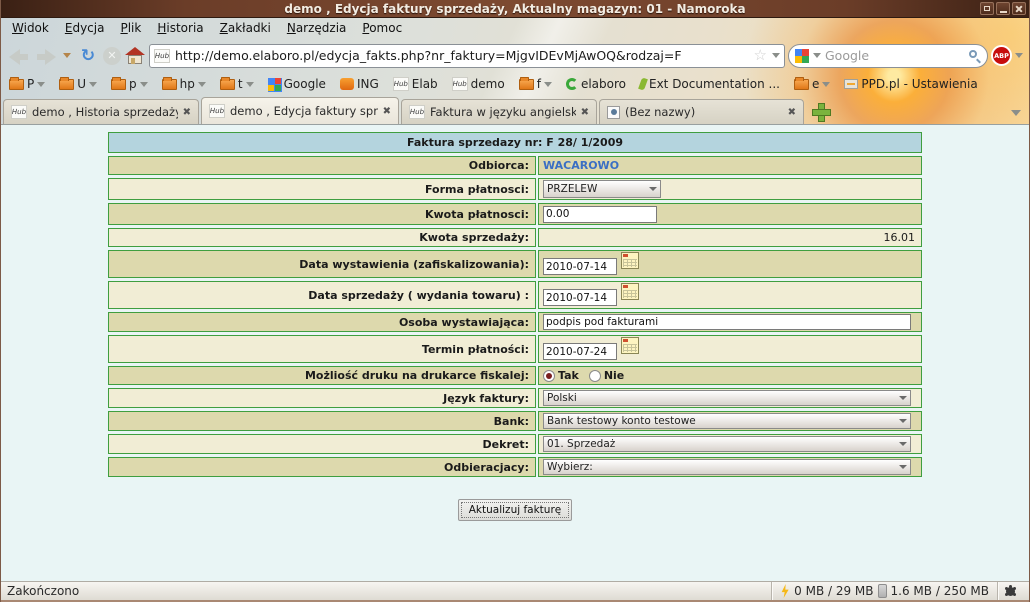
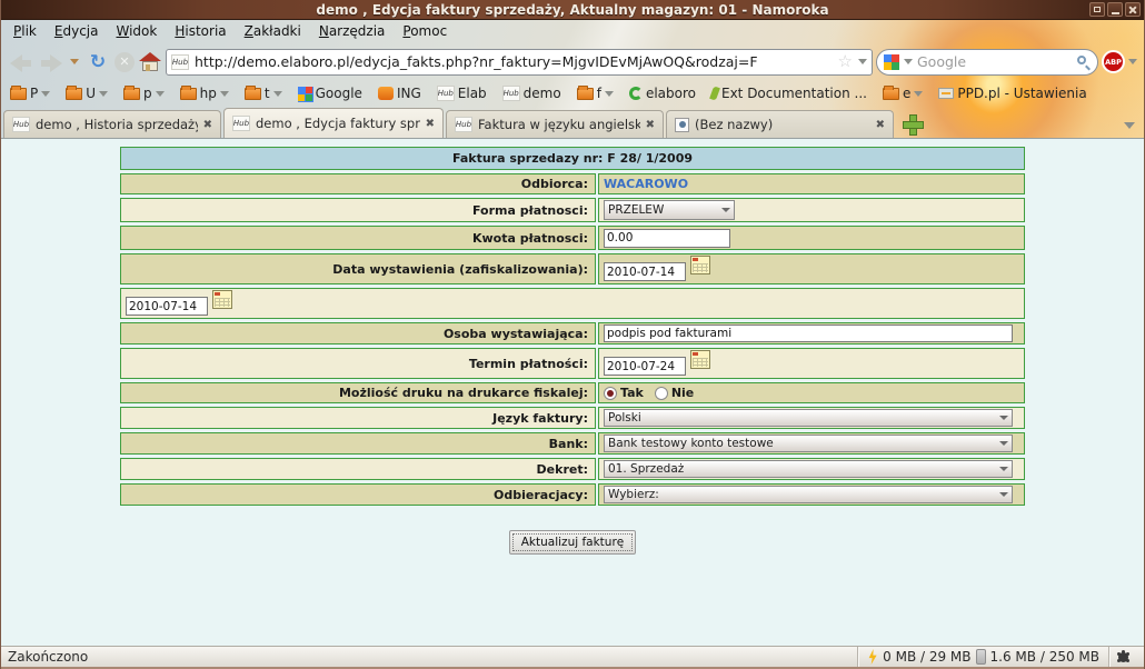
  demo , Edycja faktury sprzedaży, Aktualny magazyn: 01 - Namoroka
- Widok
+ Plik
  Edycja
- Plik
+ Widok
  Historia
  Zakładki
  Narzędzia
  Pomoc
  ↻
  ✕
  Hub
  http://demo.elaboro.pl/edycja_fakts.php?nr_faktury=MjgvIDEvMjAwOQ&rodzaj=F
  ☆
  Google
  ABP
  P
  U
  p
  hp
  t
  Google
  ING
  Hub
  Elab
  Hub
  demo
  f
  elaboro
  Ext Documentation ...
  e
  PPD.pl - Ustawienia
  Hub
  demo , Historia sprzedaż
  ✖
  Hub
  demo , Edycja faktury spr
  ✖
  Hub
  Faktura w języku angielsk
  ✖
  (Bez nazwy)
  ✖
  Faktura sprzedazy nr: F 28/ 1/2009
  Odbiorca:
  WACAROWO
  Forma płatnosci:
  PRZELEW
  Kwota płatnosci:
  0.00
- Kwota sprzedaży:
- 16.01
  Data wystawienia (zafiskalizowania):
  2010-07-14
- Data sprzedaży ( wydania towaru) :
  2010-07-14
  Osoba wystawiająca:
  podpis pod fakturami
  Termin płatności:
  2010-07-24
  Możliość druku na drukarce fiskalej:
  Tak
  Nie
  Język faktury:
  Polski
  Bank:
  Bank testowy konto testowe
  Dekret:
  01. Sprzedaż
  Odbieracjacy:
  Wybierz:
  Aktualizuj fakturę
  Zakończono
  0 MB / 29 MB
  1.6 MB / 250 MB
